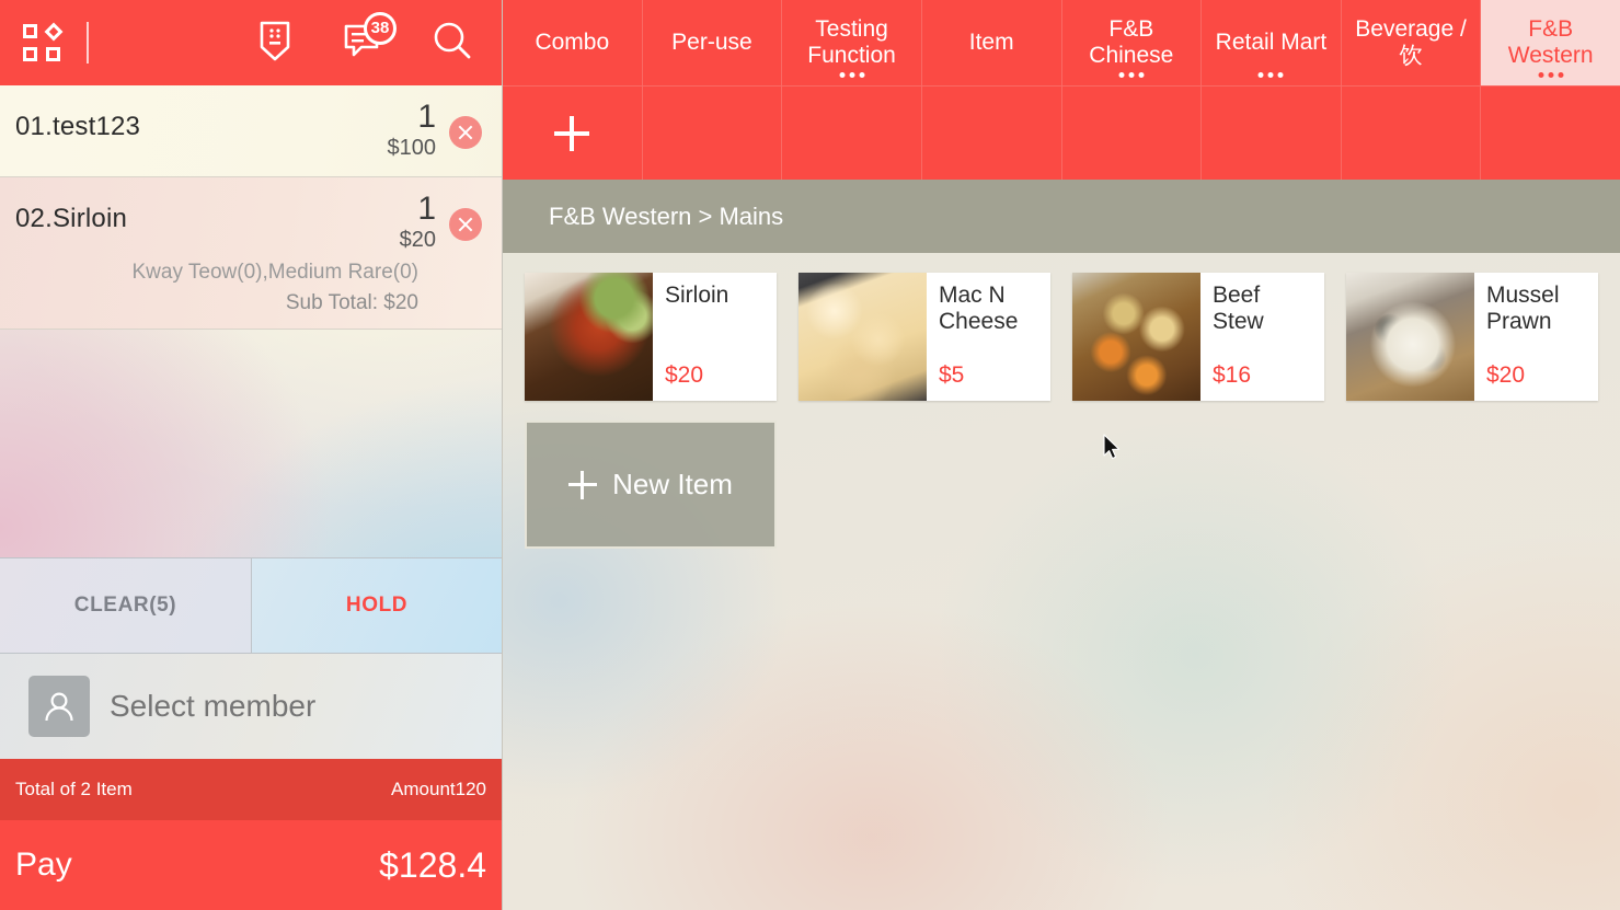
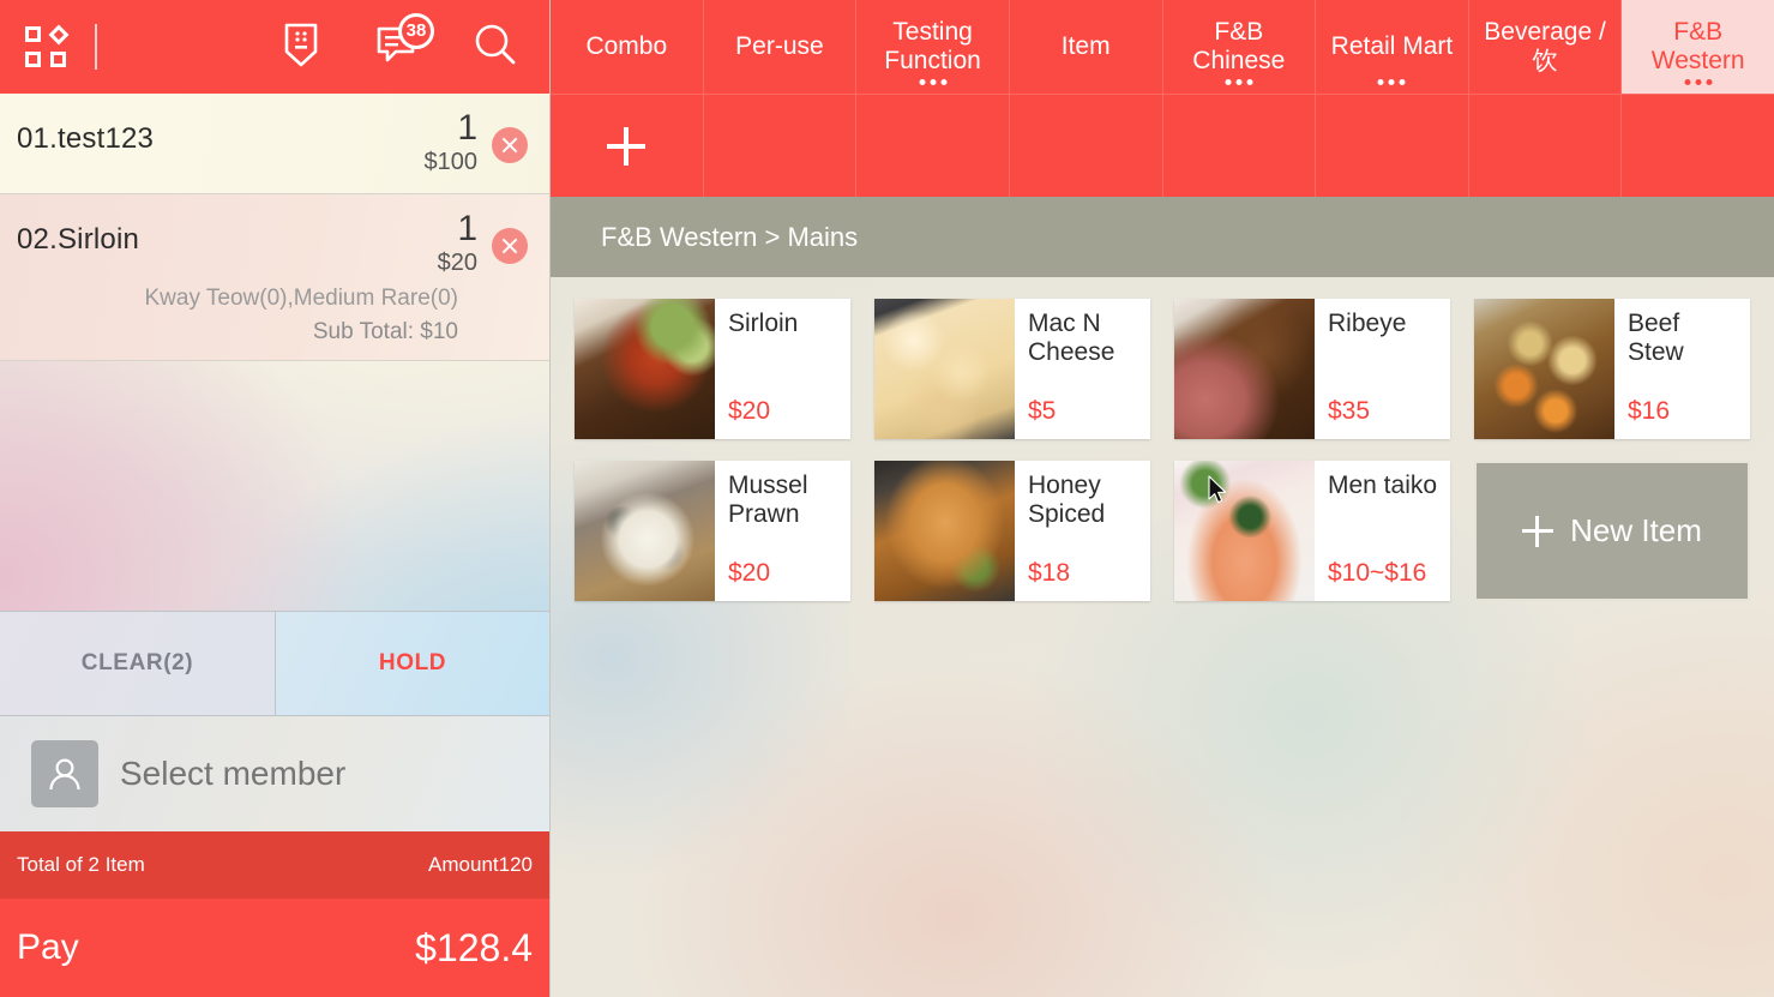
  38
  01.test123
  1
  $100
  02.Sirloin
  1
  $20
  Kway Teow(0),Medium Rare(0)
- Sub Total: $20
+ Sub Total: $10
- CLEAR(5)
+ CLEAR(2)
  HOLD
  Select member
  Total of 2 Item
  Amount120
  Pay
  $128.4
  Combo
  Per-use
  Testing Function
  Item
  F&B Chinese
  Retail Mart
  Beverage / 饮
  F&B Western
  F&B Western > Mains
  Sirloin
  $20
  Mac N Cheese
  $5
+ Ribeye
+ $35
  Beef Stew
  $16
  Mussel Prawn
  $20
+ Honey Spiced
+ $18
+ Men taiko
+ $10~$16
  New Item
